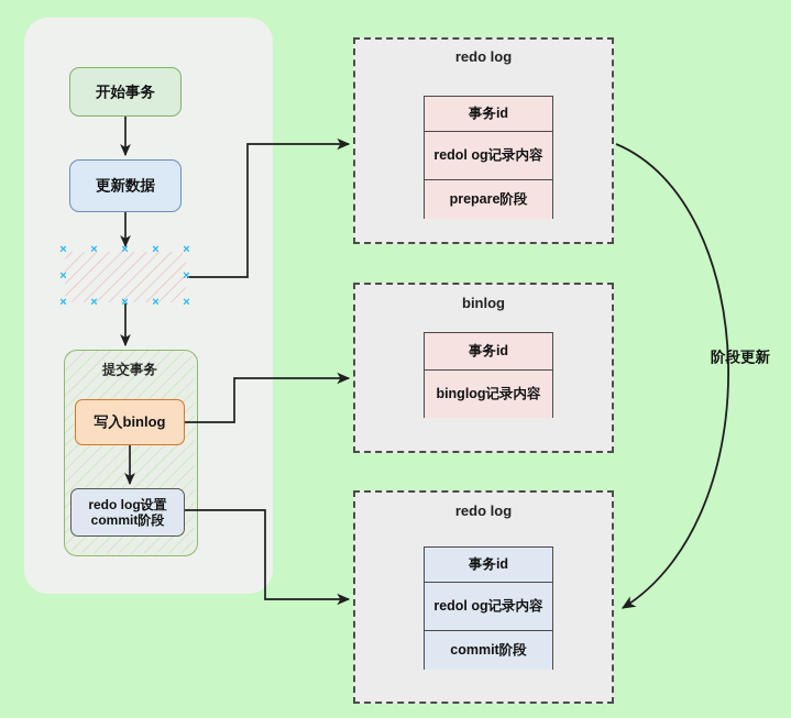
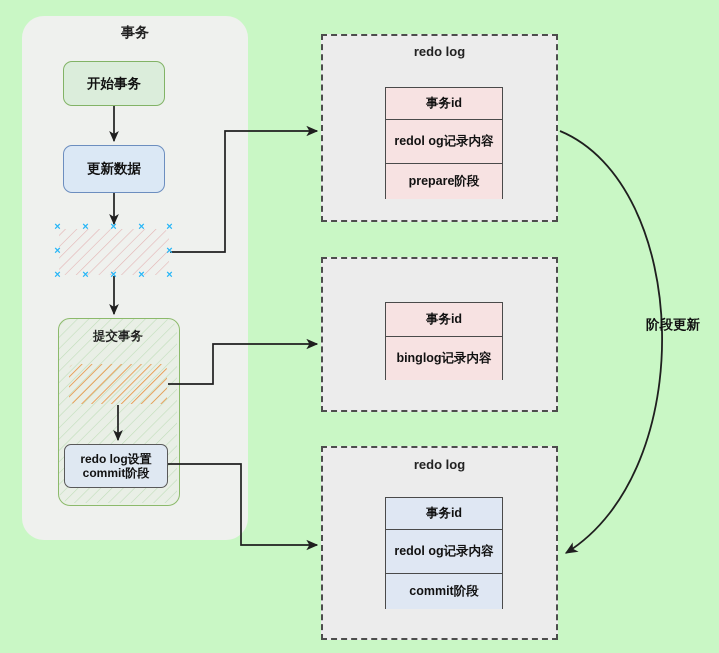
+ 事务
  提交事务
  开始事务
  更新数据
- 写入binlog
  redo log设置
  commit阶段
  ×
  ×
  ×
  ×
  ×
  ×
  ×
  ×
  ×
  ×
  ×
  ×
  redo log
  事务id
  redol og记录内容
  prepare阶段
- binlog
  事务id
  binglog记录内容
  redo log
  事务id
  redol og记录内容
  commit阶段
  阶段更新
